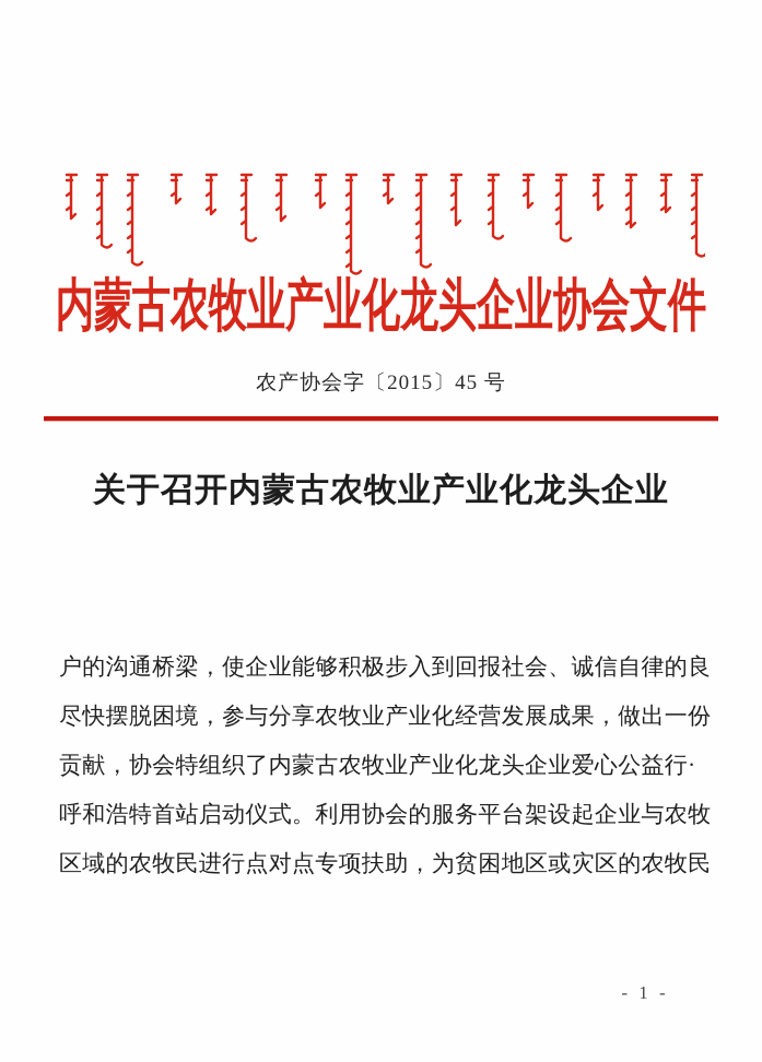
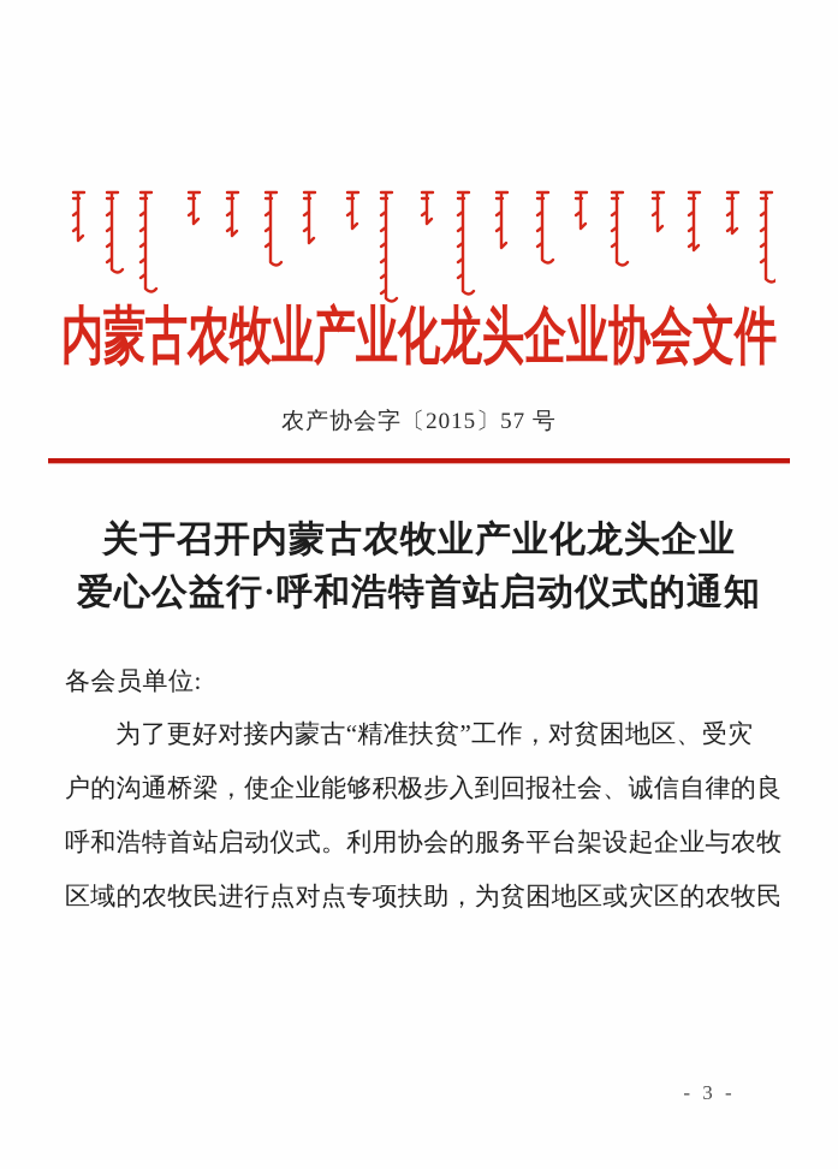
  内蒙古农牧业产业化龙头企业协会文件
- 农产协会字〔2015〕45 号
+ 农产协会字〔2015〕57 号
  关于召开内蒙古农牧业产业化龙头企业
+ 爱心公益行·呼和浩特首站启动仪式的通知
+ 各会员单位:
+ 为了更好对接内蒙古“精准扶贫”工作，对贫困地区、受灾
  户的沟通桥梁，使企业能够积极步入到回报社会、诚信自律的良
- 尽快摆脱困境，参与分享农牧业产业化经营发展成果，做出一份
- 贡献，协会特组织了内蒙古农牧业产业化龙头企业爱心公益行·
  呼和浩特首站启动仪式。利用协会的服务平台架设起企业与农牧
  区域的农牧民进行点对点专项扶助，为贫困地区或灾区的农牧民
- - 1 -
+ - 3 -
